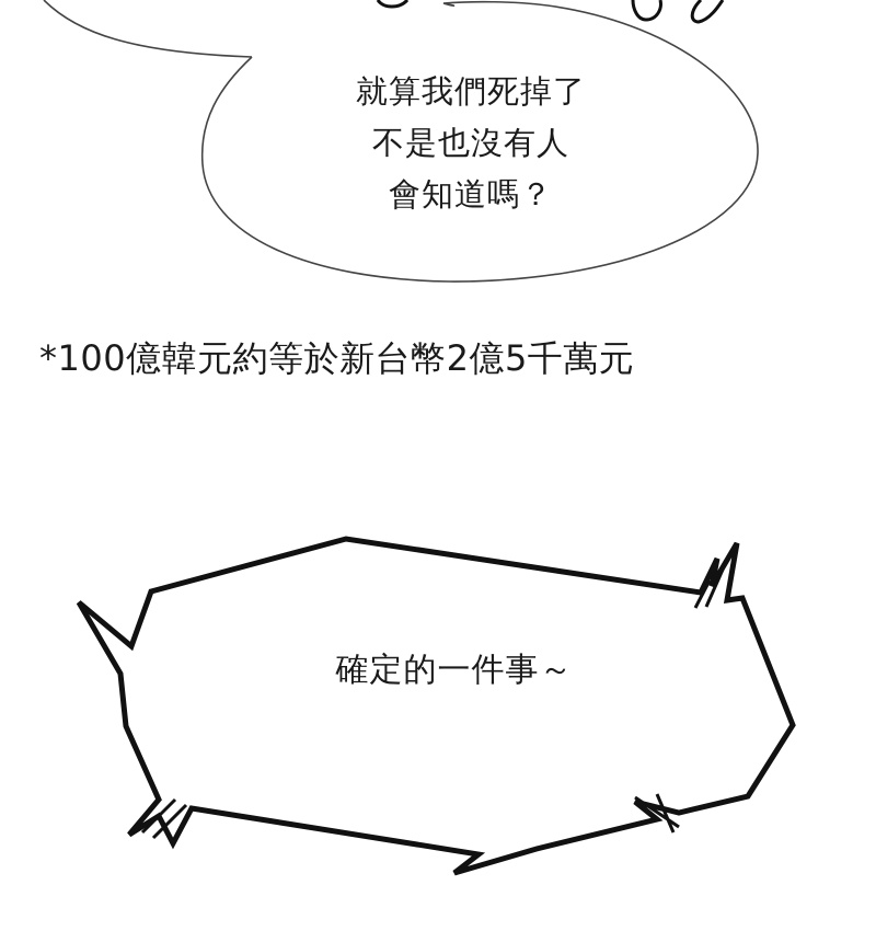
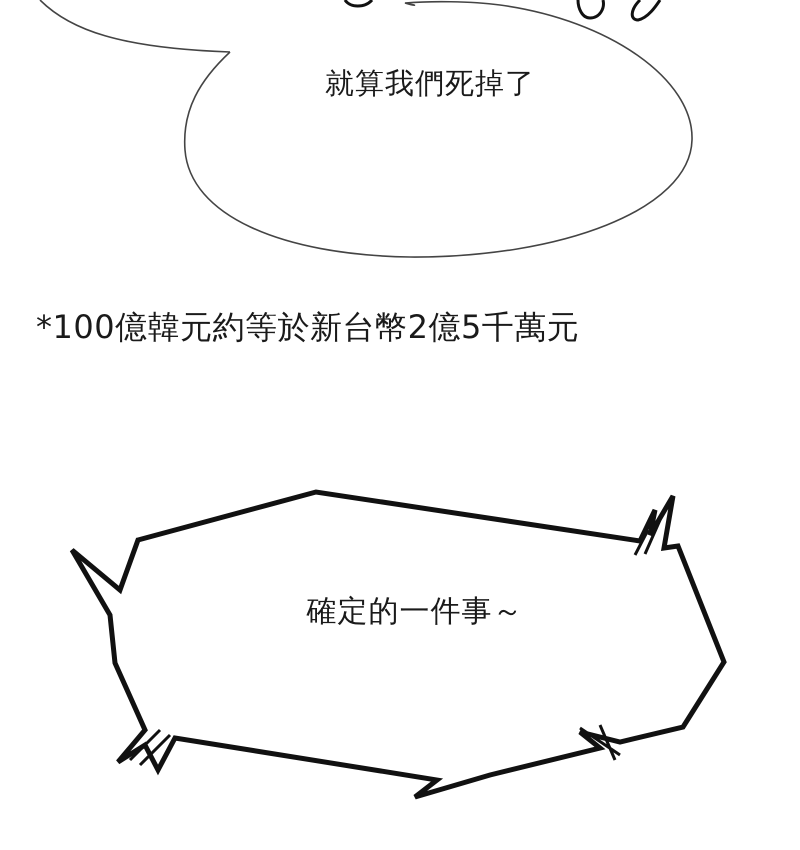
  就算我們死掉了
- 不是也沒有人
- 會知道嗎？
  *100億韓元約等於新台幣2億5千萬元
  確定的一件事～
